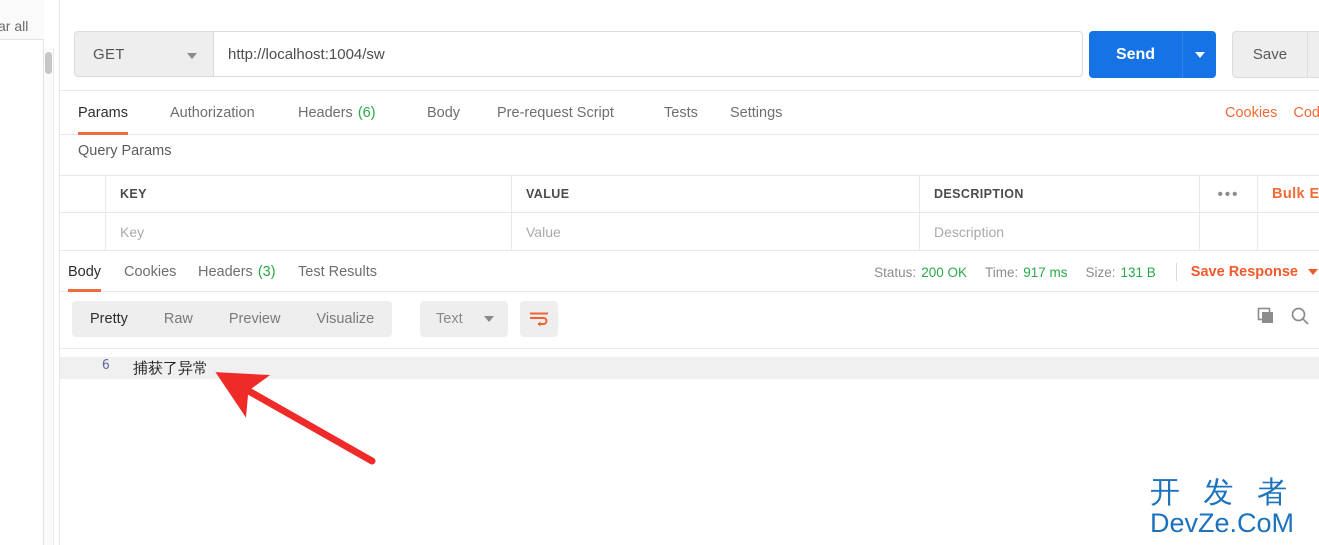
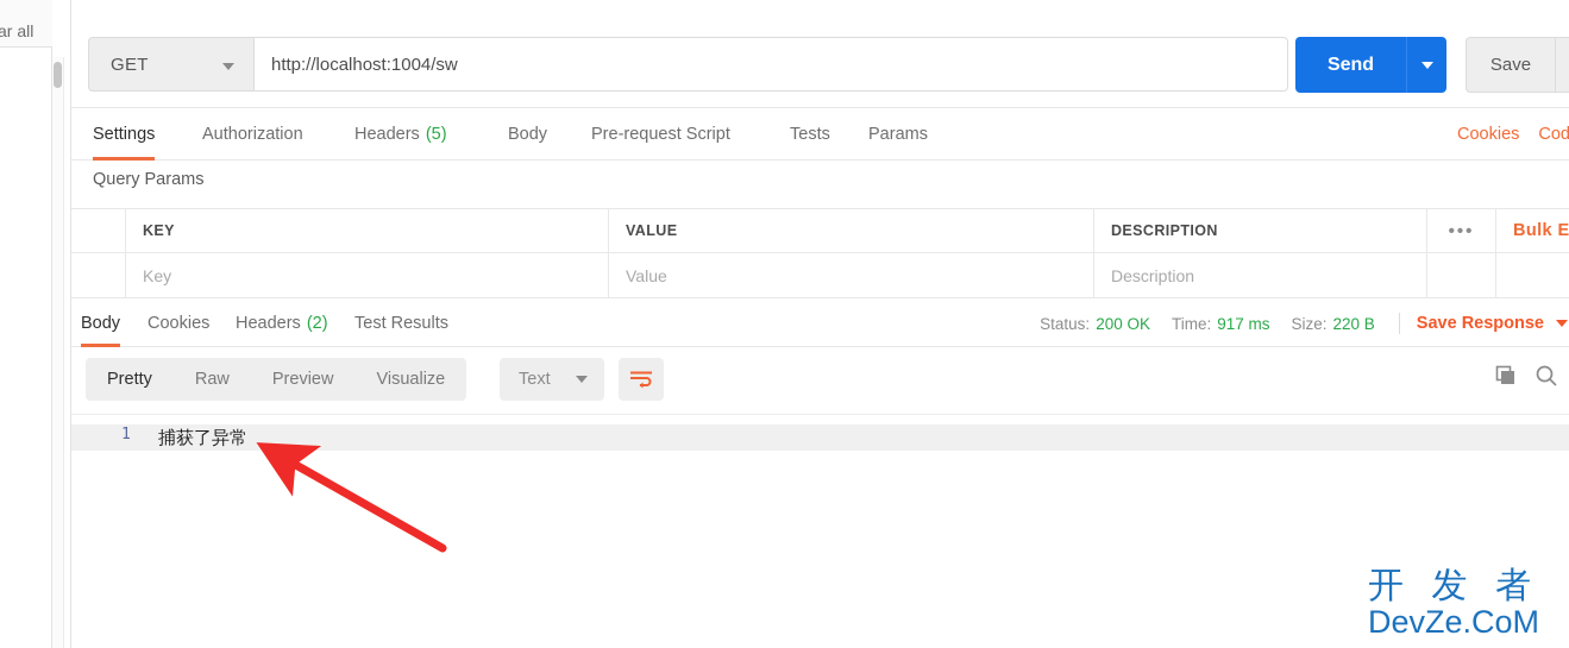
  ar all
  GET
  http://localhost:1004/sw
  Send
  Save
- Params
+ Settings
  Authorization
  Headers
- (6)
+ (5)
  Body
  Pre-request Script
  Tests
- Settings
+ Params
  Cookies
  Cod
  Query Params
  KEY
  VALUE
  DESCRIPTION
  •••
  Key
  Value
  Description
  Body
  Cookies
  Headers
- (3)
+ (2)
  Test Results
  Status:
  200 OK
  Time:
  917 ms
  Size:
- 131 B
+ 220 B
  Save Response
  Pretty
  Raw
  Preview
  Visualize
  Text
- 6
+ 1
  捕获了异常
  开 发 者
  DevZe.CoM
